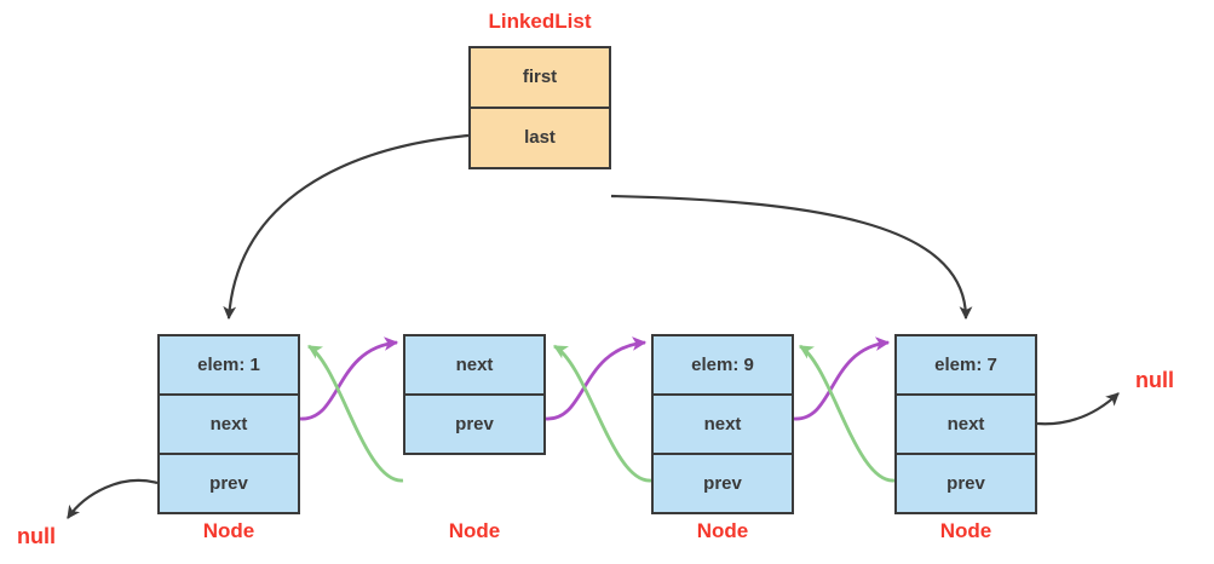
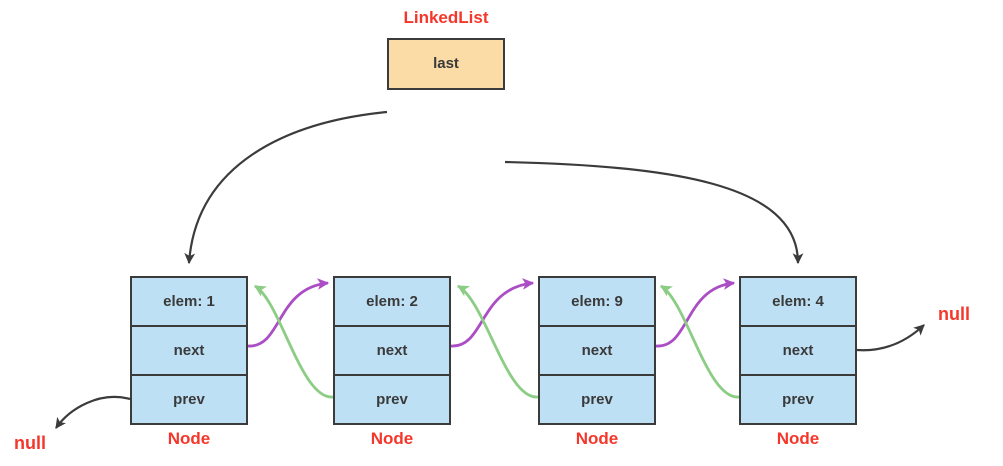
  LinkedList
- first
  last
  elem: 1
  next
  prev
  Node
+ elem: 2
  next
  prev
  Node
  elem: 9
  next
  prev
  Node
- elem: 7
+ elem: 4
  next
  prev
  Node
  null
  null
